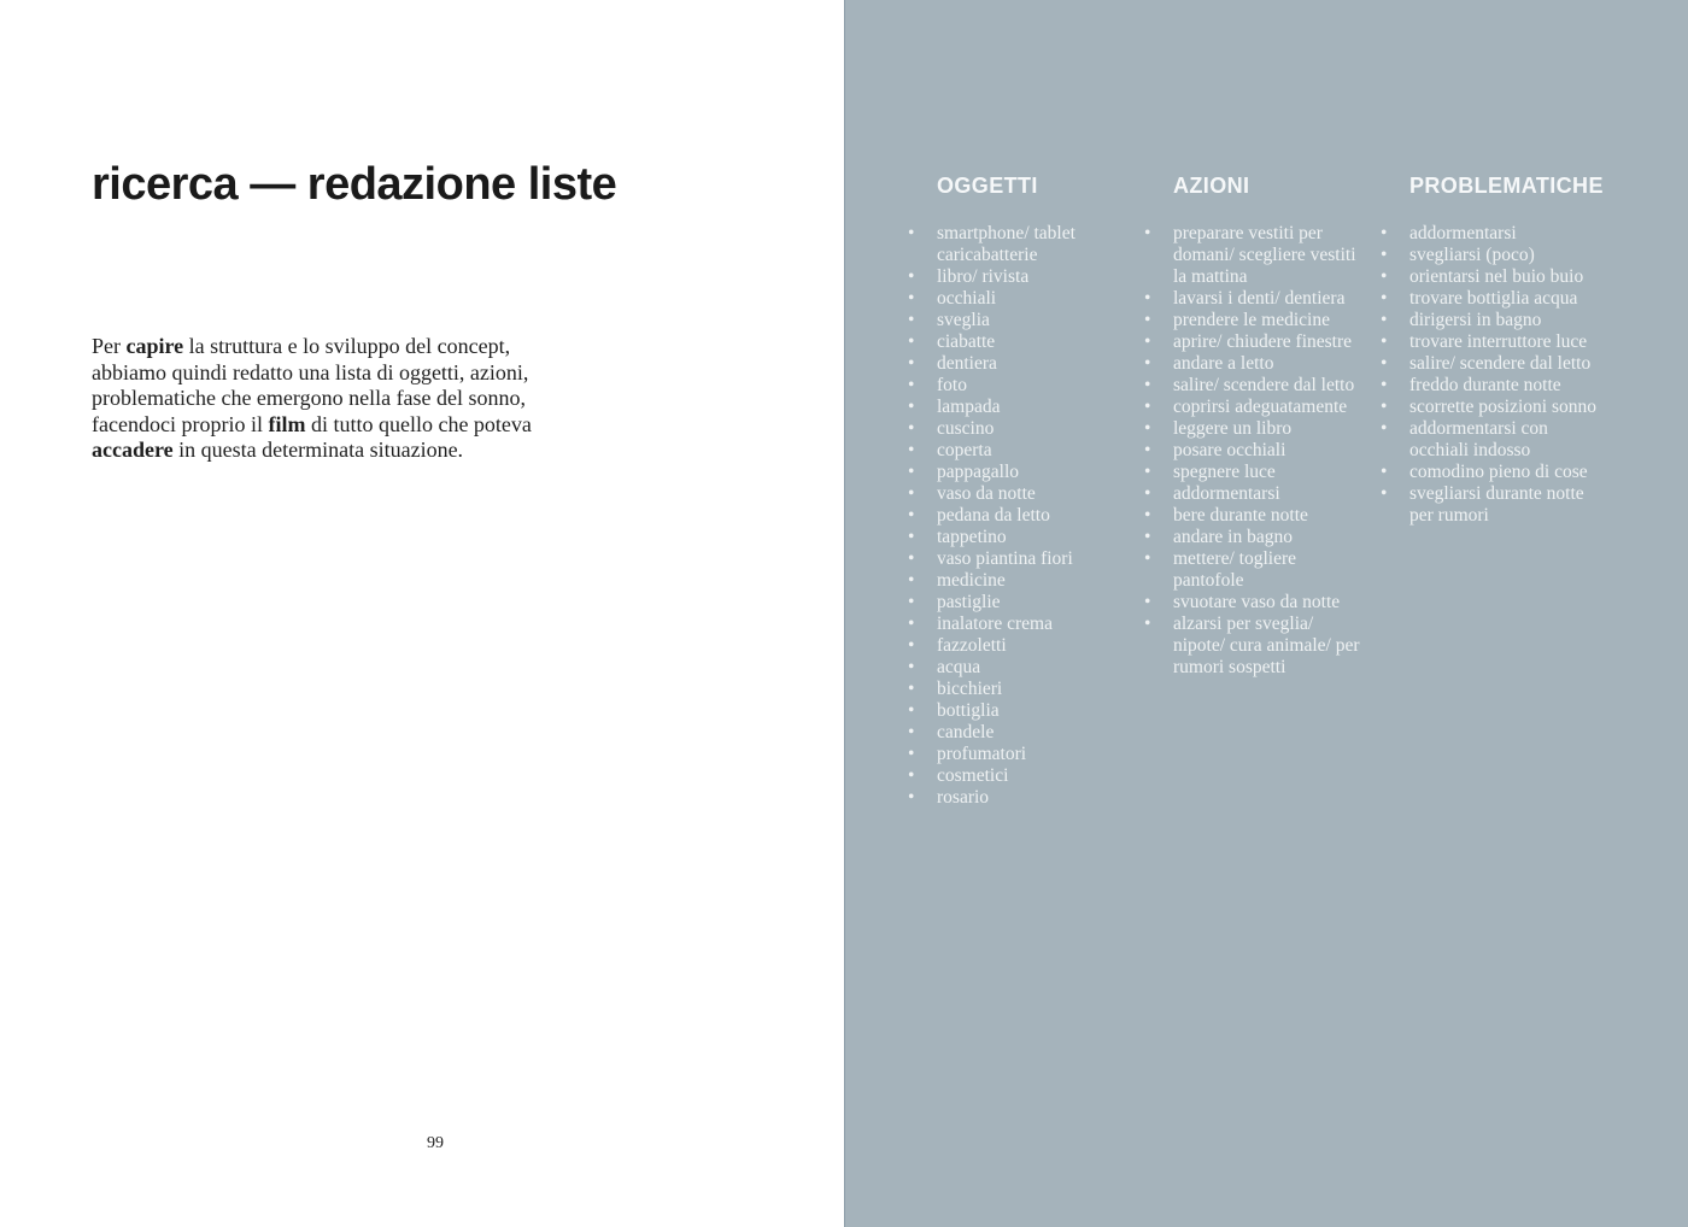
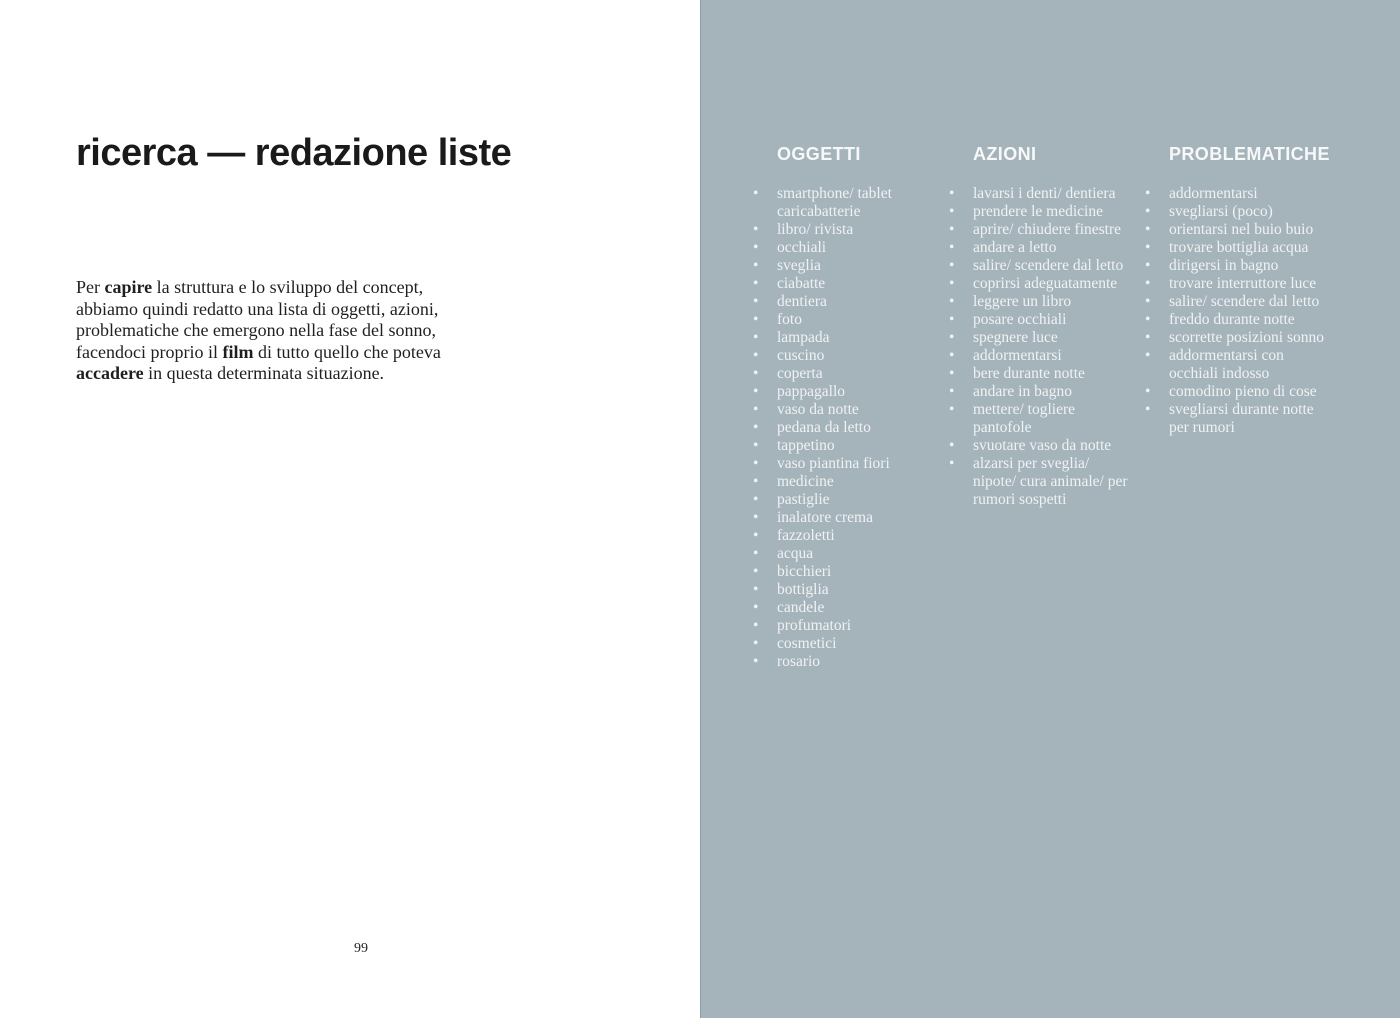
  ricerca — redazione liste
  Per capire la struttura e lo sviluppo del concept,
  abbiamo quindi redatto una lista di oggetti, azioni,
  problematiche che emergono nella fase del sonno,
  facendoci proprio il film di tutto quello che poteva
  accadere in questa determinata situazione.
  99
  OGGETTI
  smartphone/ tablet caricabatterie
  libro/ rivista
  occhiali
  sveglia
  ciabatte
  dentiera
  foto
  lampada
  cuscino
  coperta
  pappagallo
  vaso da notte
  pedana da letto
  tappetino
  vaso piantina fiori
  medicine
  pastiglie
  inalatore crema
  fazzoletti
  acqua
  bicchieri
  bottiglia
  candele
  profumatori
  cosmetici
  rosario
  AZIONI
- preparare vestiti per domani/ scegliere vestiti la mattina
  lavarsi i denti/ dentiera
  prendere le medicine
  aprire/ chiudere finestre
  andare a letto
  salire/ scendere dal letto
  coprirsi adeguatamente
  leggere un libro
  posare occhiali
  spegnere luce
  addormentarsi
  bere durante notte
  andare in bagno
  mettere/ togliere pantofole
  svuotare vaso da notte
  alzarsi per sveglia/ nipote/ cura animale/ per rumori sospetti
  PROBLEMATICHE
  addormentarsi
  svegliarsi (poco)
  orientarsi nel buio buio
  trovare bottiglia acqua
  dirigersi in bagno
  trovare interruttore luce
  salire/ scendere dal letto
  freddo durante notte
  scorrette posizioni sonno
  addormentarsi con occhiali indosso
  comodino pieno di cose
  svegliarsi durante notte per rumori
